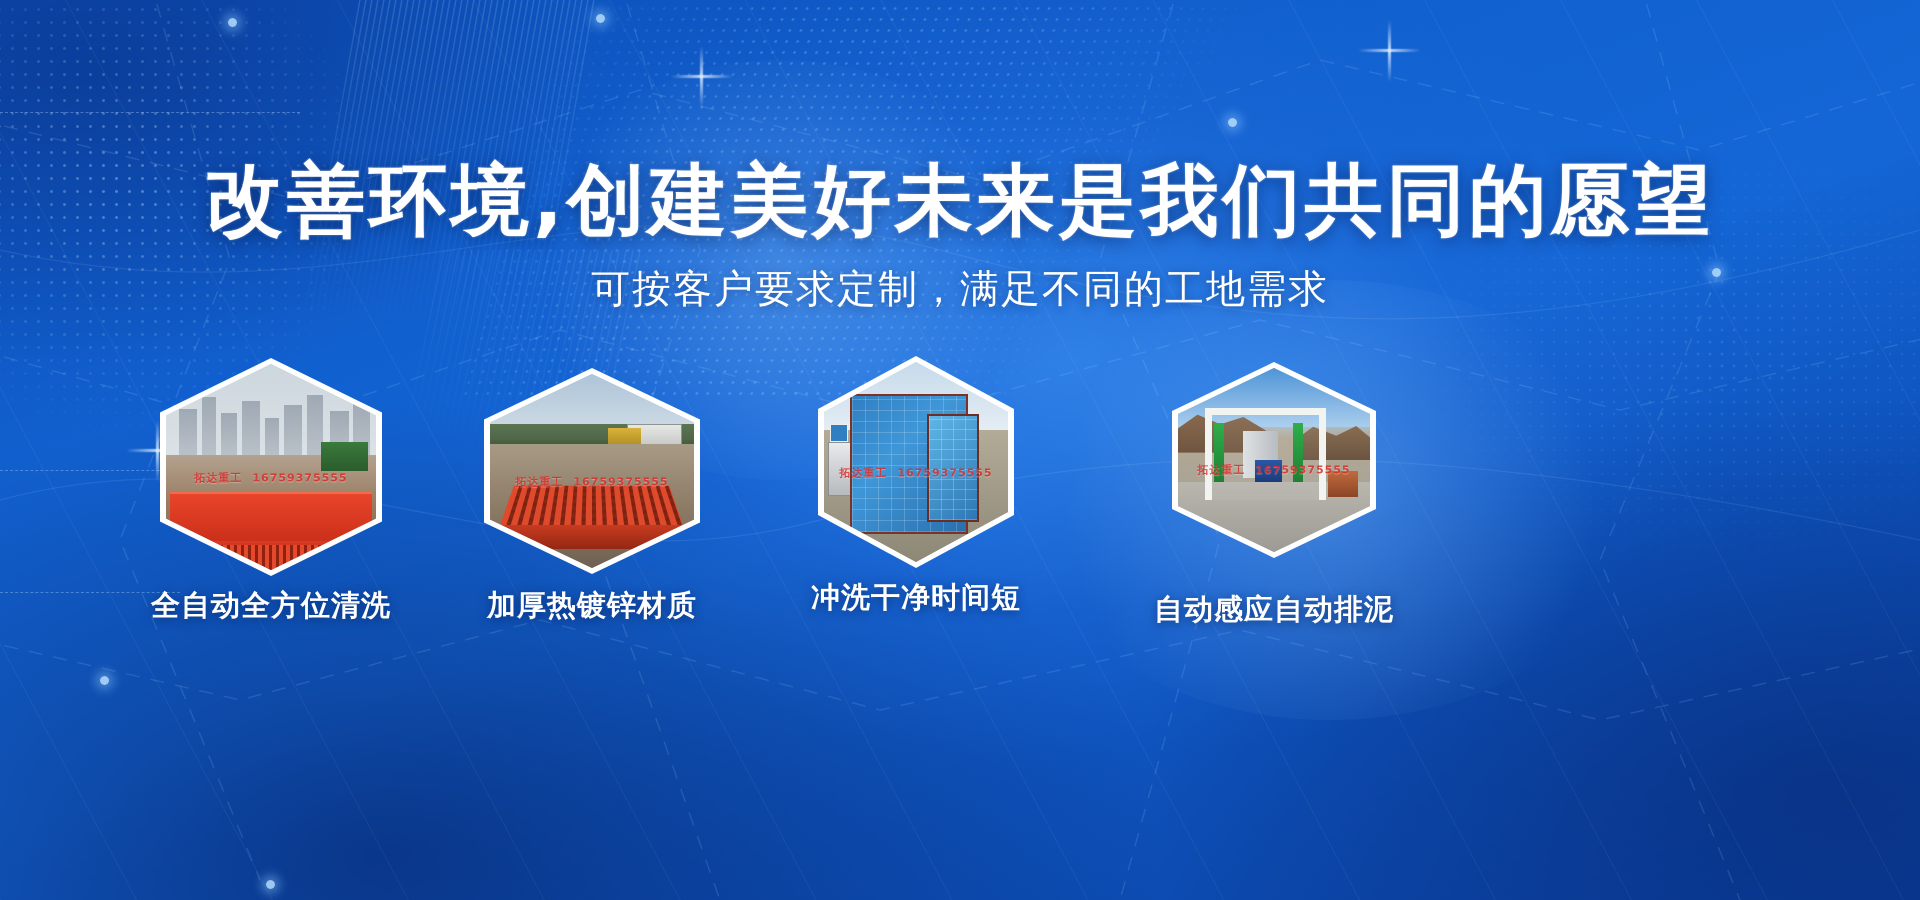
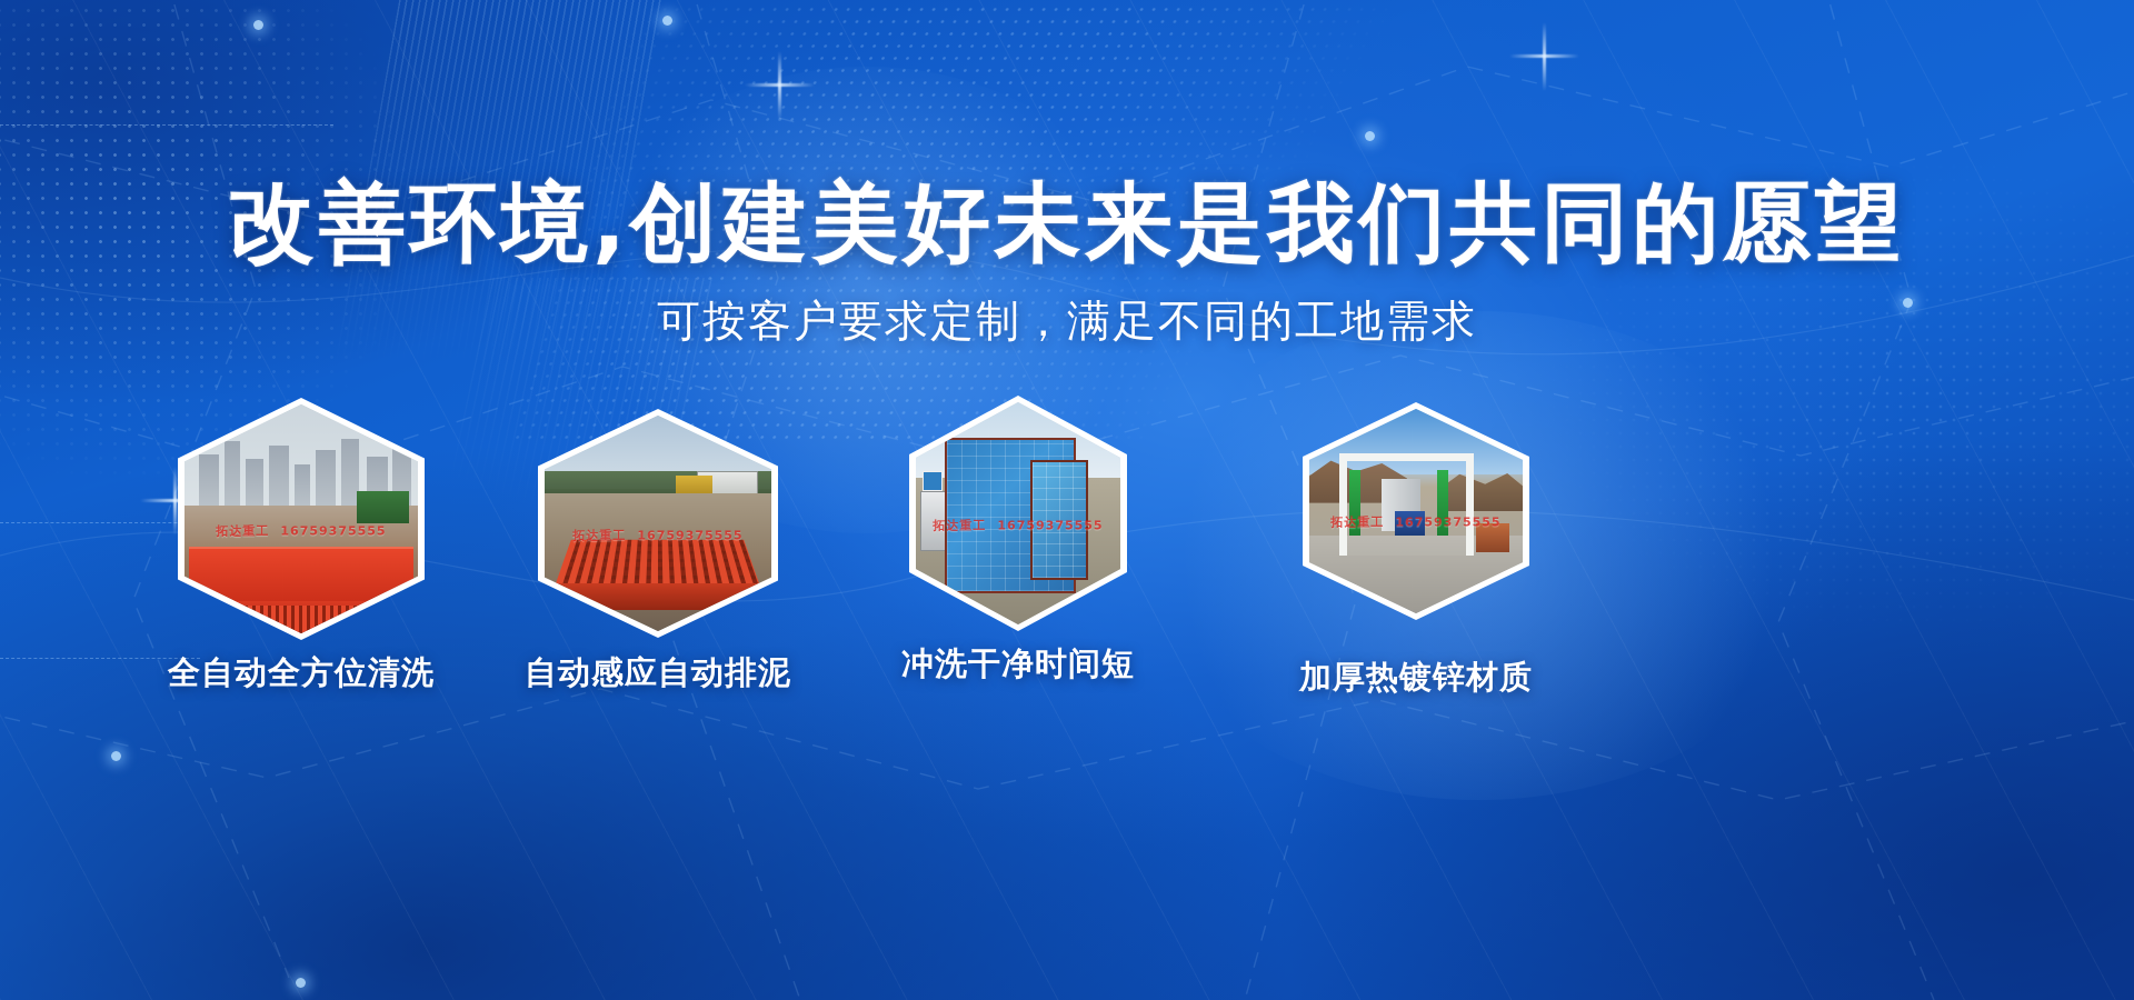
  改善环境,创建美好未来是我们共同的愿望
  可按客户要求定制，满足不同的工地需求
  拓达重工 16759375555
  全自动全方位清洗
  拓达重工 16759375555
- 加厚热镀锌材质
+ 自动感应自动排泥
  拓达重工 16759375555
  冲洗干净时间短
  拓达重工 16759375555
- 自动感应自动排泥
+ 加厚热镀锌材质
